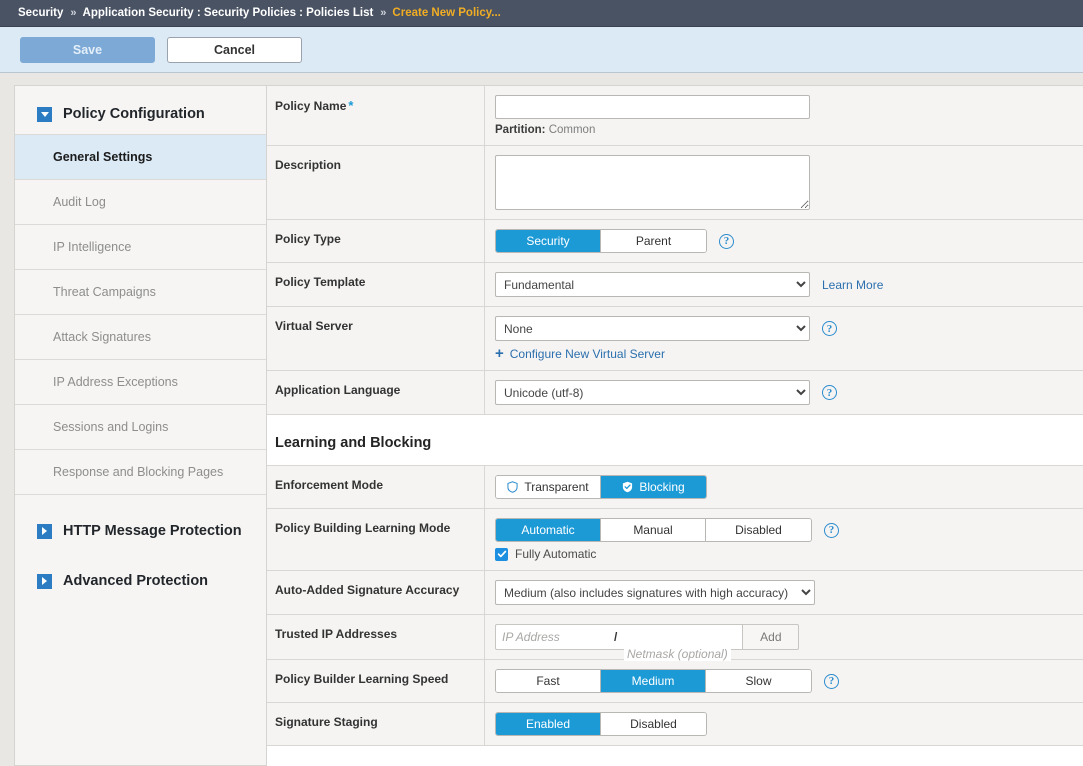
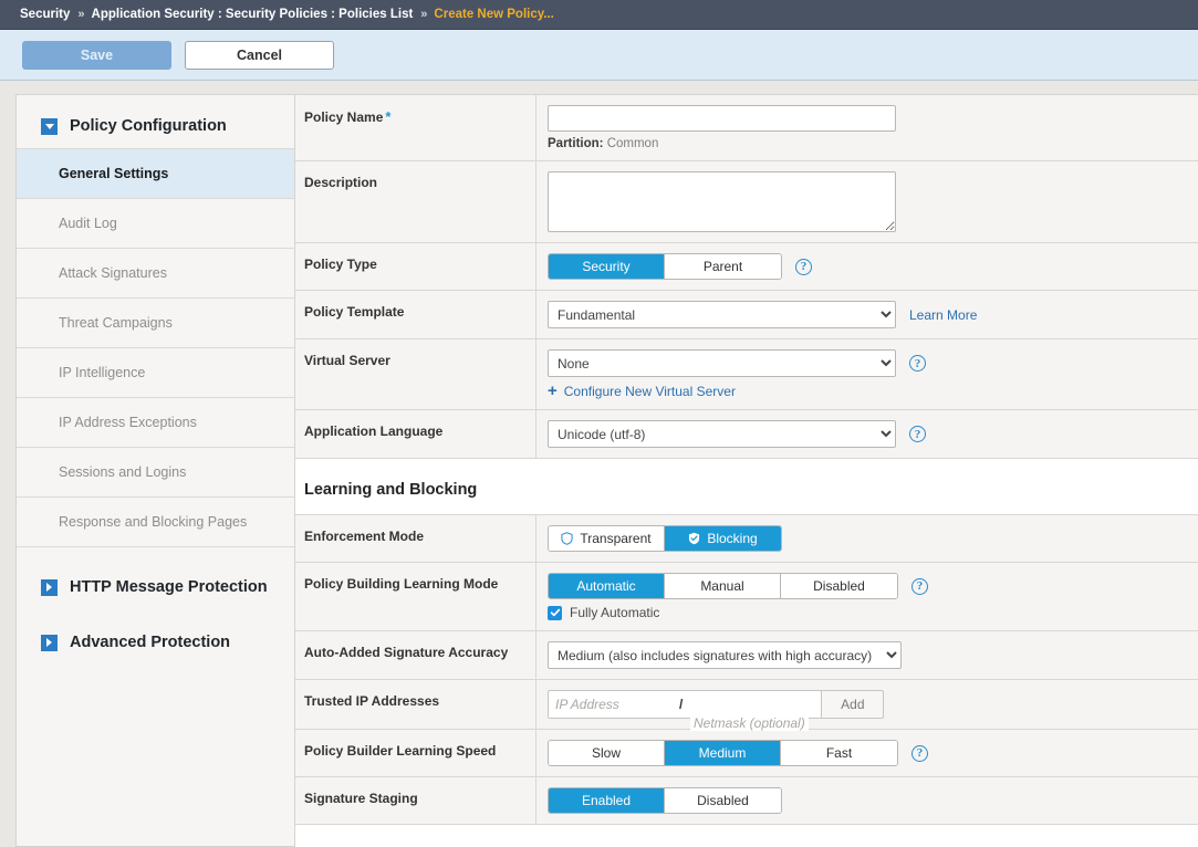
  Security
  »
  Application Security : Security Policies : Policies List
  »
  Create New Policy...
  Save
  Cancel
  Policy Configuration
  General Settings
  Audit Log
- IP Intelligence
+ Attack Signatures
  Threat Campaigns
- Attack Signatures
+ IP Intelligence
  IP Address Exceptions
  Sessions and Logins
  Response and Blocking Pages
  HTTP Message Protection
  Advanced Protection
  Policy Name *
  Partition: Common
  Description
  Policy Type
  Security
  Parent
  ?
  Policy Template
  Fundamental
  Learn More
  Virtual Server
  None
  ?
  +
  Configure New Virtual Server
  Application Language
  Unicode (utf-8)
  ?
  Learning and Blocking
  Enforcement Mode
  Transparent
  Blocking
  Policy Building Learning Mode
  Automatic
  Manual
  Disabled
  ?
  Fully Automatic
  Auto-Added Signature Accuracy
  Medium (also includes signatures with high accuracy)
  Trusted IP Addresses
  IP Address
  /
  Netmask (optional)
  Add
  Policy Builder Learning Speed
- Fast
+ Slow
  Medium
- Slow
+ Fast
  ?
  Signature Staging
  Enabled
  Disabled
